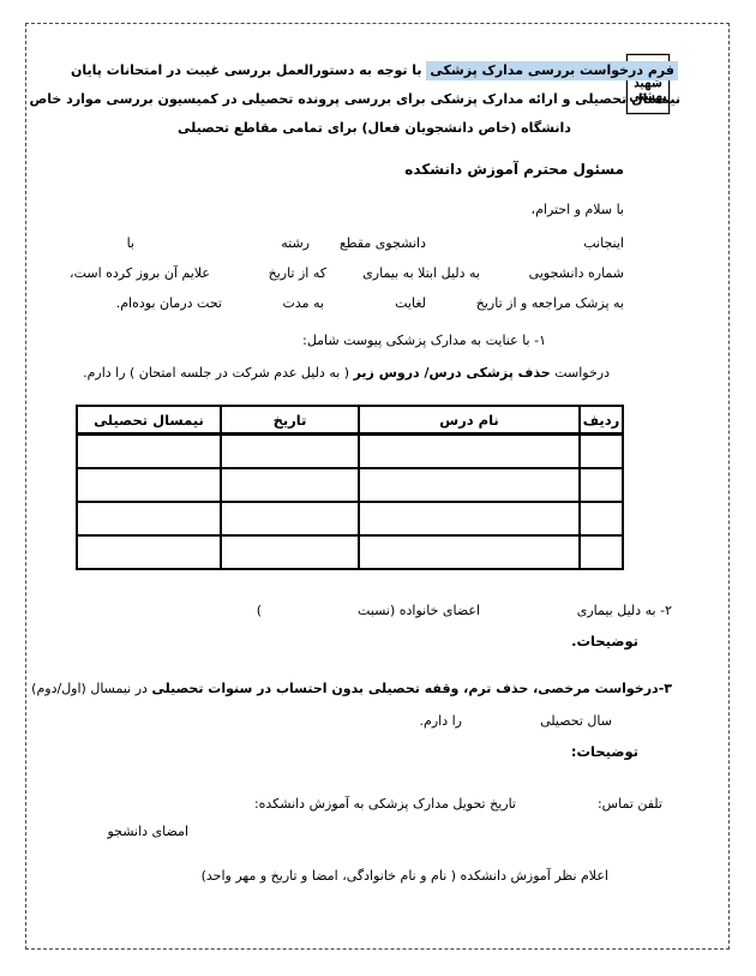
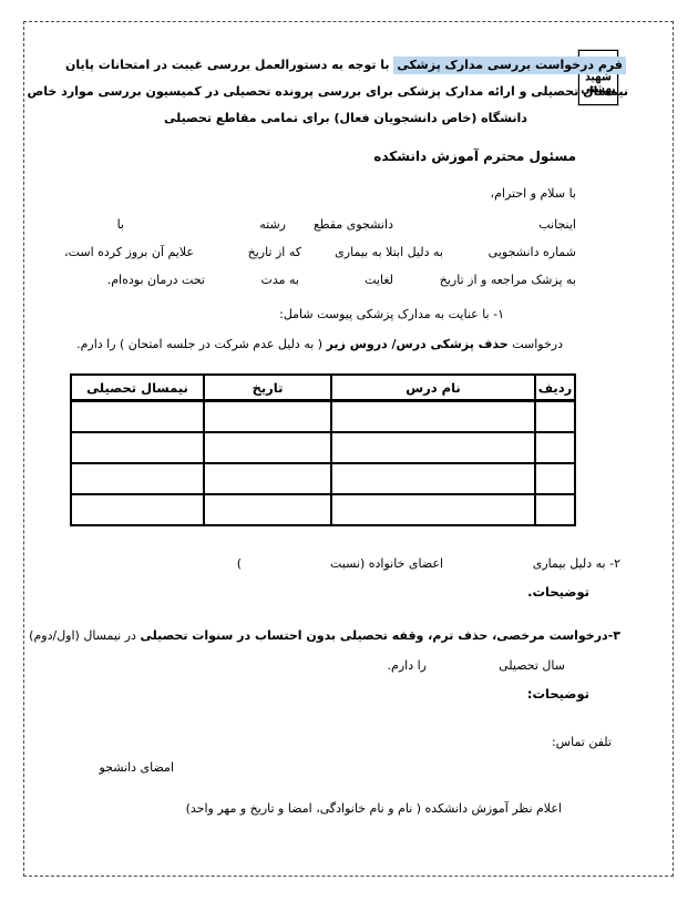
  شهید
  بهشتی
  فرم درخواست بررسی مدارک پزشکی با توجه به دستورالعمل بررسی غیبت در امتحانات پایان
  نیمسال تحصیلی و ارائه مدارک پزشکی برای بررسی پرونده تحصیلی در کمیسیون بررسی موارد خاص
  دانشگاه (خاص دانشجویان فعال) برای تمامی مقاطع تحصیلی
  مسئول محترم آموزش دانشکده
  با سلام و احترام،
  اینجانب
  دانشجوی مقطع
  رشته
  با
  شماره دانشجویی
  به دلیل ابتلا به بیماری
  که از تاریخ
  علایم آن بروز کرده است،
  به پزشک مراجعه و از تاریخ
  لغایت
  به مدت
  تحت درمان بوده‌ام.
  ۱- با عنایت به مدارک پزشکی پیوست شامل:
  درخواست حذف پزشکی درس/ دروس زیر ( به دلیل عدم شرکت در جلسه امتحان ) را دارم.
  ردیف	نام درس	تاریخ	نیمسال تحصیلی
  ۲- به دلیل بیماری
  اعضای خانواده (نسبت
  )
  توضیحات.
  ۳-درخواست مرخصی، حذف ترم، وقفه تحصیلی بدون احتساب در سنوات تحصیلی در نیمسال (اول/دوم)
  سال تحصیلی
  را دارم.
  توضیحات:
  تلفن تماس:
- تاریخ تحویل مدارک پزشکی به آموزش دانشکده:
  امضای دانشجو
  اعلام نظر آموزش دانشکده ( نام و نام خانوادگی، امضا و تاریخ و مهر واحد)
